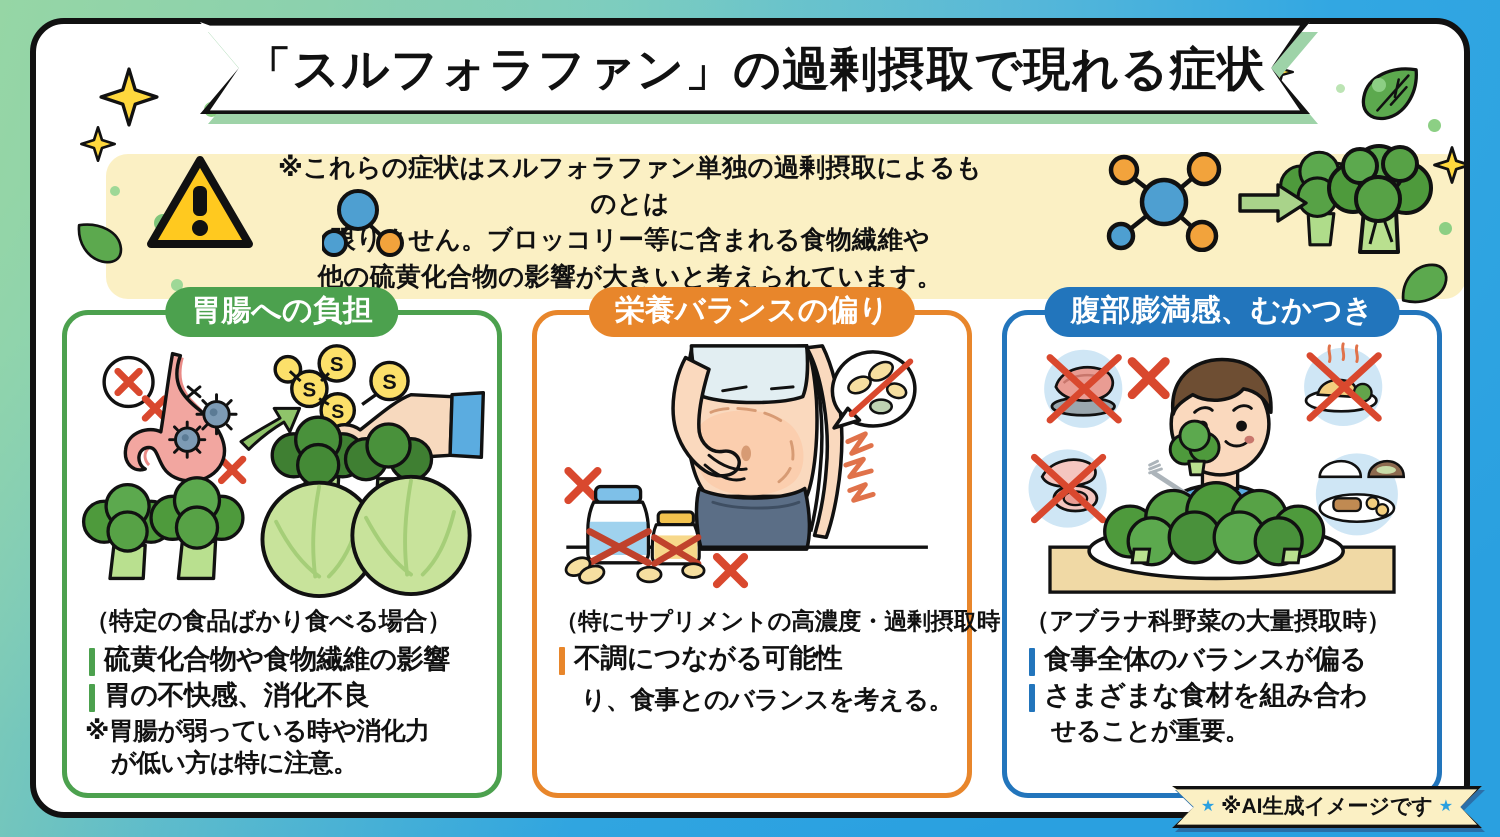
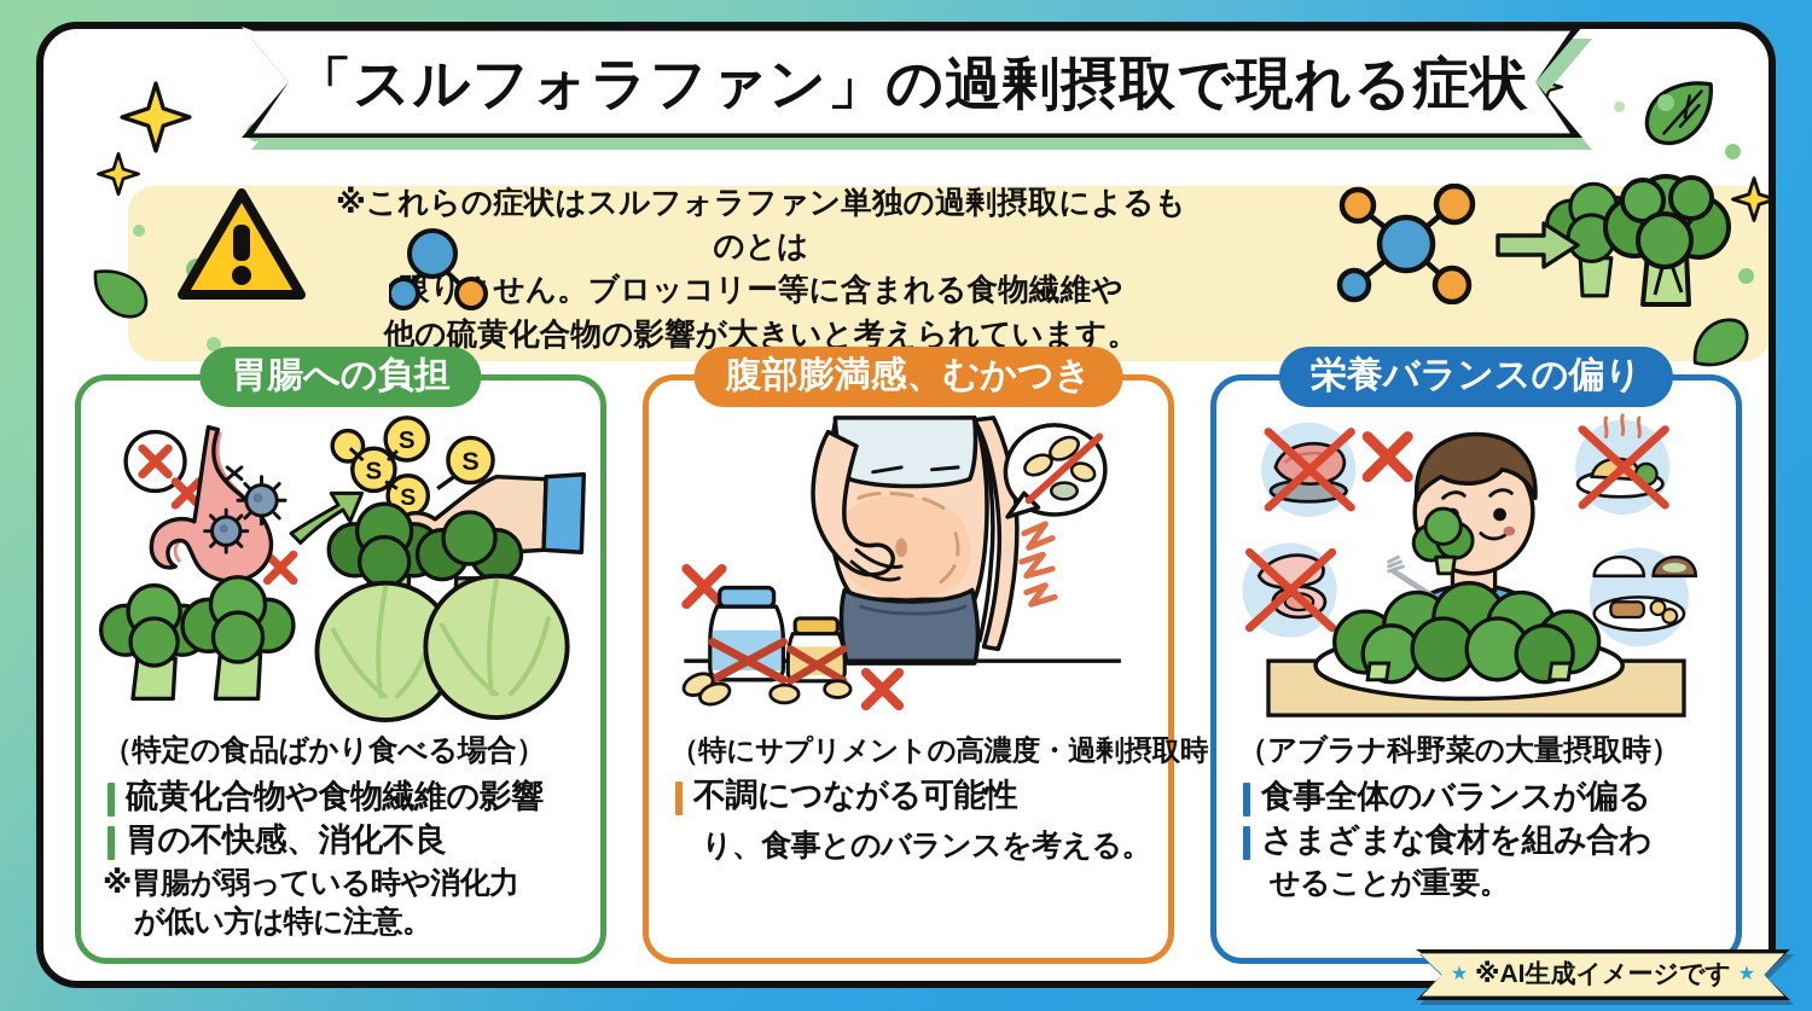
  「スルフォラファン」の過剰摂取で現れる症状
  ※これらの症状はスルフォラファン単独の過剰摂取によるものとは
  りせん。ブロッコリー等に含まれる食物繊維や
  他の硫黄化合物の影響が大きいと考えられています。
  胃腸への負担
  S
  S
  S
  S
  （特定の食品ばかり食べる場合）
  硫黄化合物や食物繊維の影響
  胃の不快感、消化不良
  ※胃腸が弱っている時や消化力
  が低い方は特に注意。
- 栄養バランスの偏り
+ 腹部膨満感、むかつき
  （特にサプリメントの高濃度・過剰摂取時
  不調につながる可能性
  り、食事とのバランスを考える。
- 腹部膨満感、むかつき
+ 栄養バランスの偏り
  （アブラナ科野菜の大量摂取時）
  食事全体のバランスが偏る
  さまざまな食材を組み合わ
  せることが重要。
  ★ ※AI生成イメージです ★
